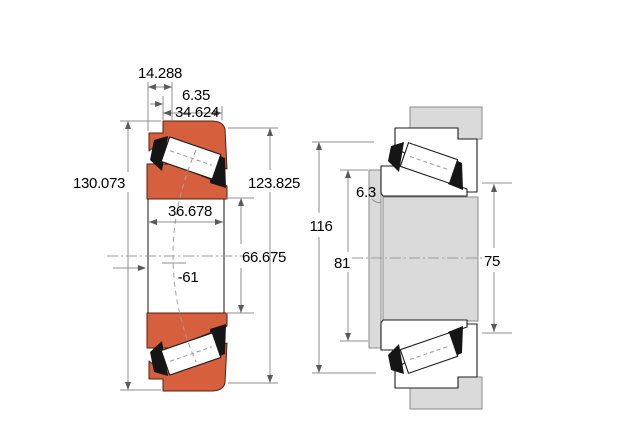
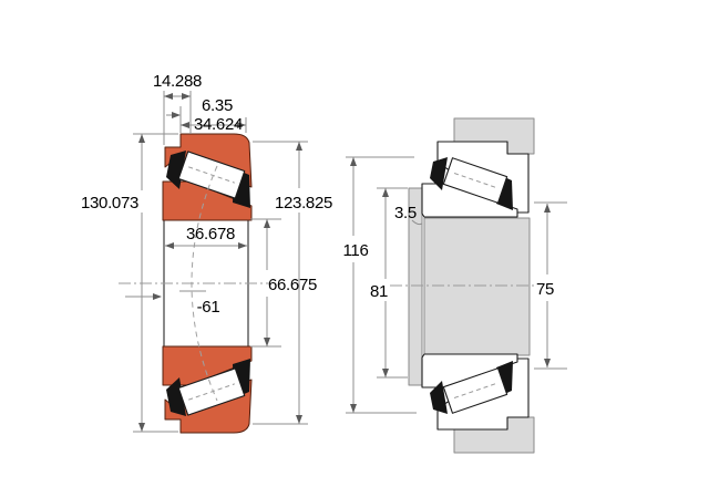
  14.288
  6.35
  34.624
  130.073
  123.825
  36.678
  66.675
  -61
  116
  81
- 6.3
+ 3.5
  75
